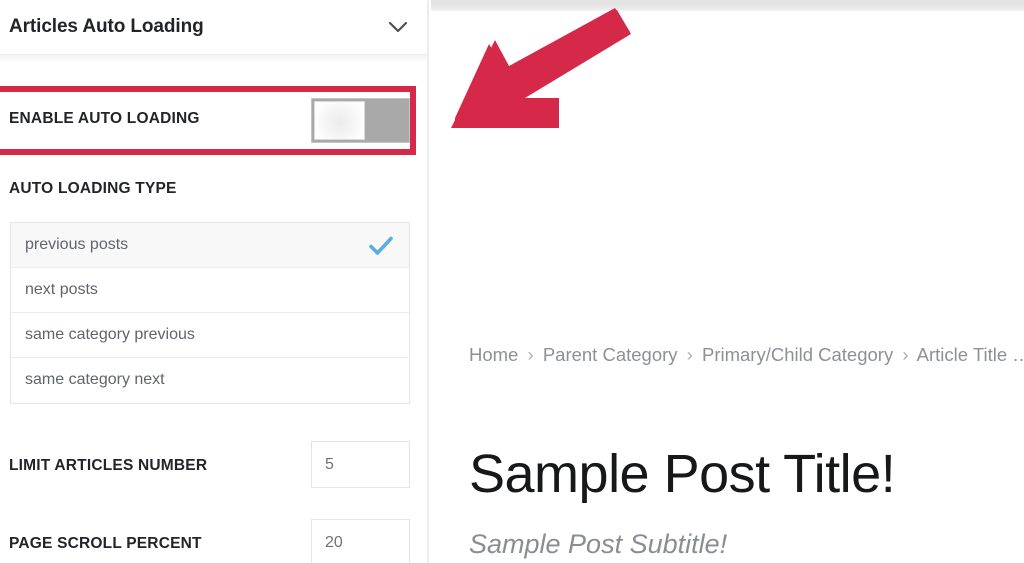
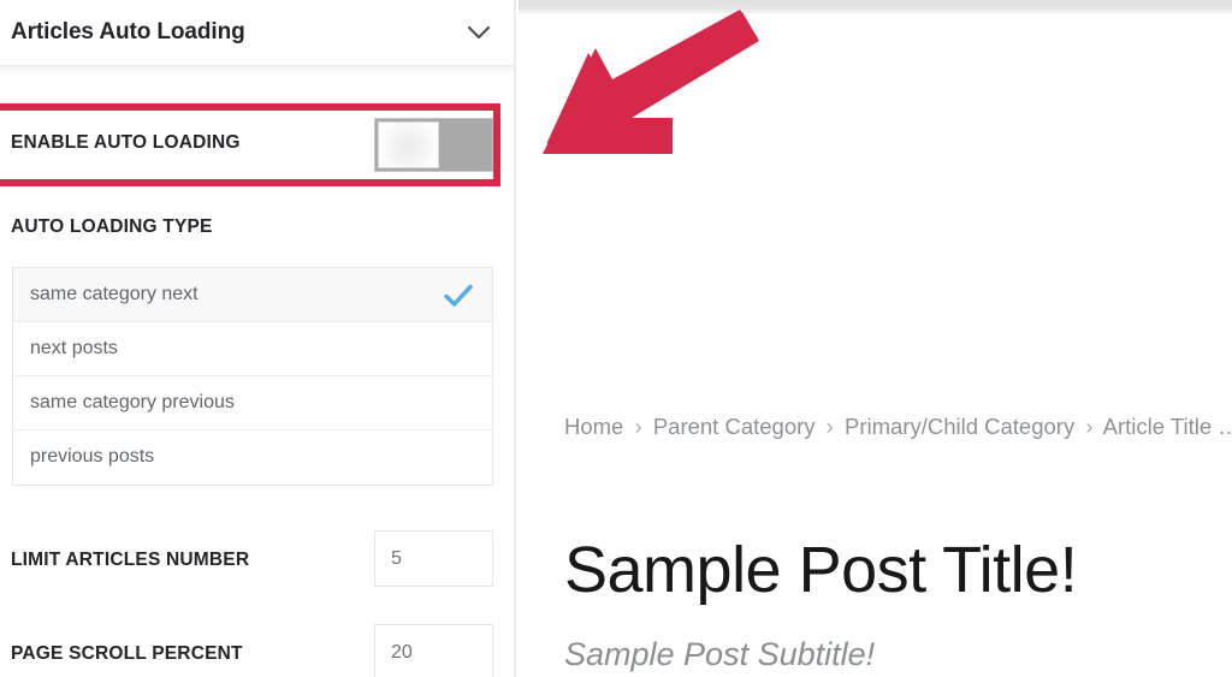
  Articles Auto Loading
  ENABLE AUTO LOADING
  AUTO LOADING TYPE
- previous posts
+ same category next
  next posts
  same category previous
- same category next
+ previous posts
  LIMIT ARTICLES NUMBER
  5
  PAGE SCROLL PERCENT
  20
  Home › Parent Category › Primary/Child Category › Article Title …
  Sample Post Title!
  Sample Post Subtitle!
